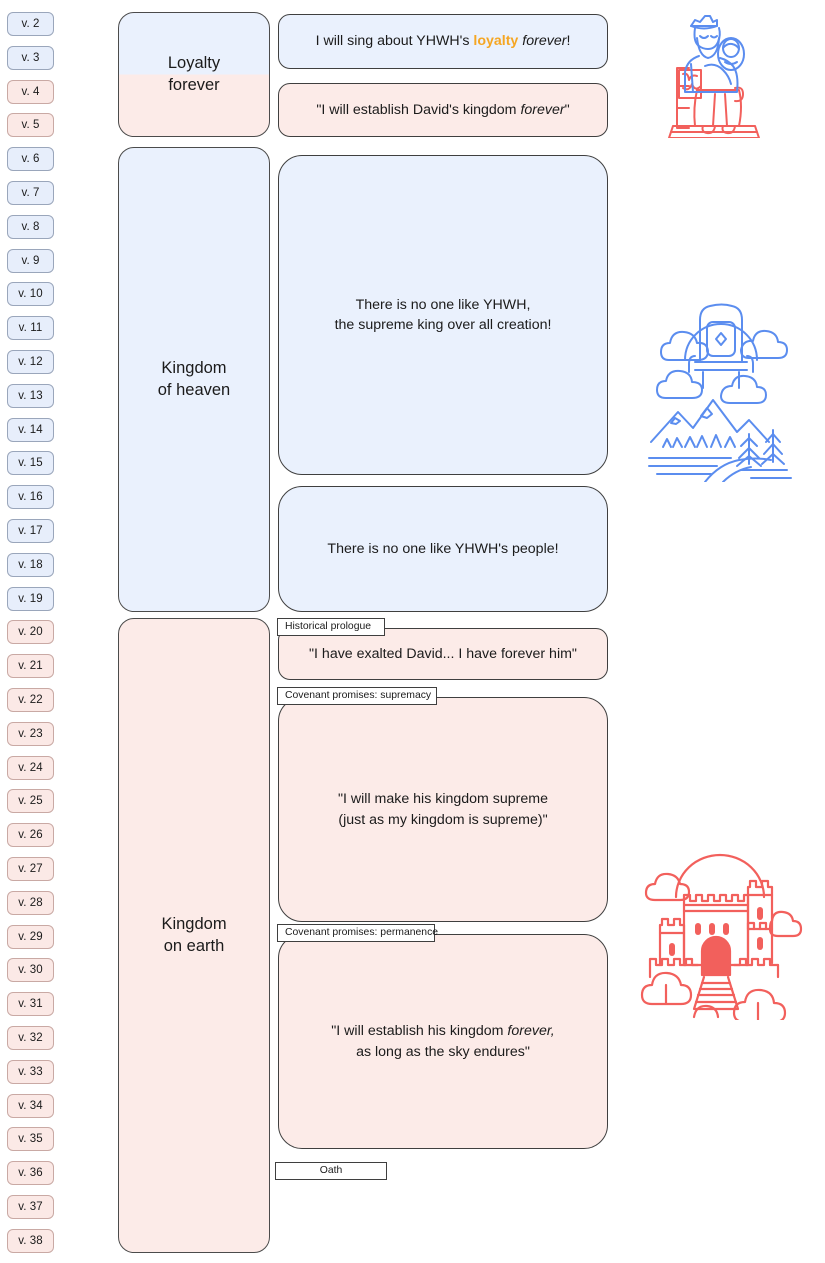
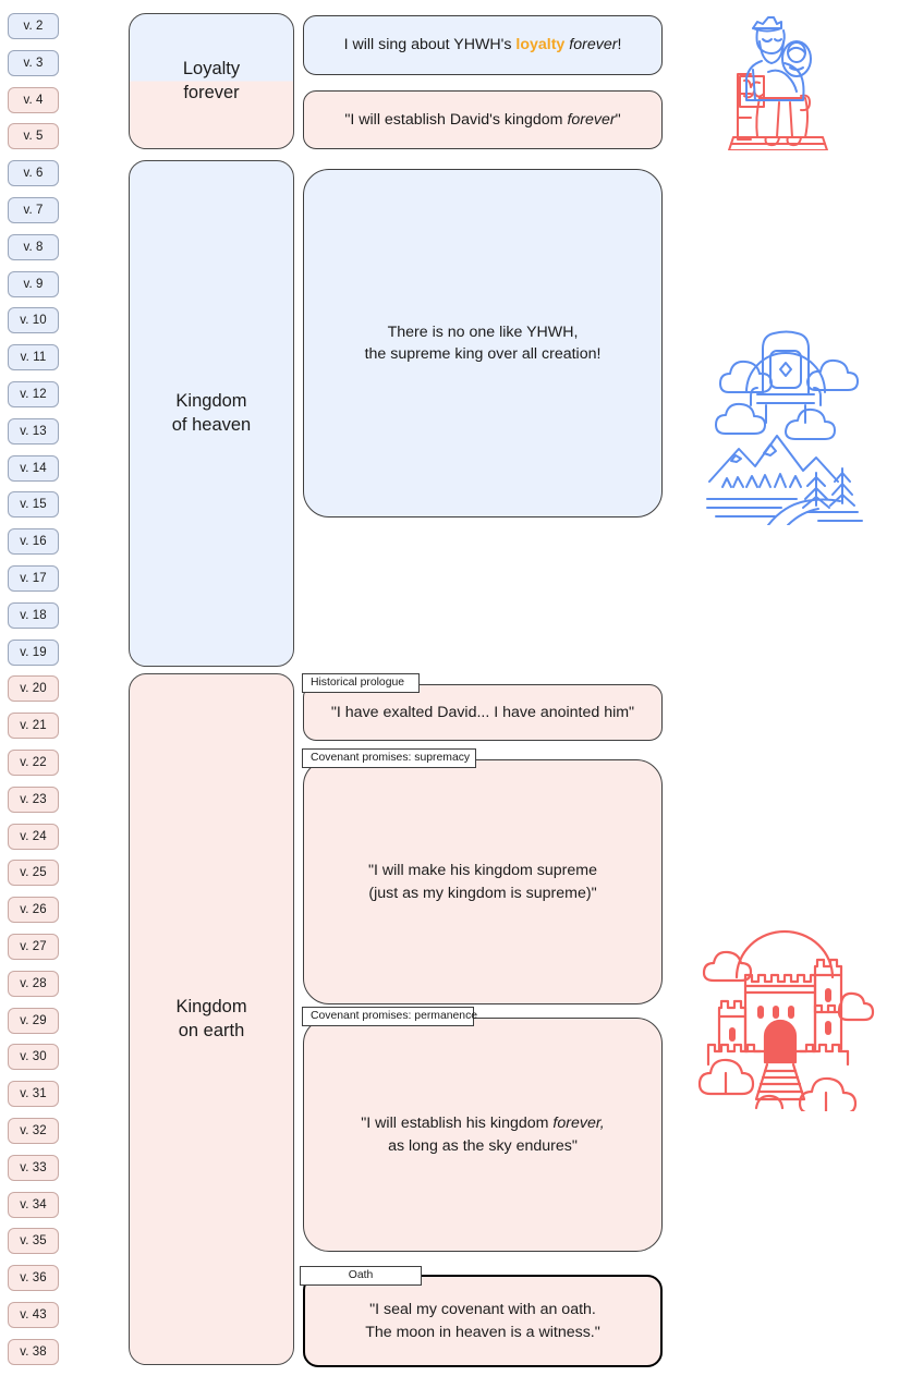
  v. 2
  v. 3
  v. 4
  v. 5
  v. 6
  v. 7
  v. 8
  v. 9
  v. 10
  v. 11
  v. 12
  v. 13
  v. 14
  v. 15
  v. 16
  v. 17
  v. 18
  v. 19
  v. 20
  v. 21
  v. 22
  v. 23
  v. 24
  v. 25
  v. 26
  v. 27
  v. 28
  v. 29
  v. 30
  v. 31
  v. 32
  v. 33
  v. 34
  v. 35
  v. 36
- v. 37
+ v. 43
  v. 38
  Loyalty
  forever
  Kingdom
  of heaven
  Kingdom
  on earth
  I will sing about YHWH's loyalty forever!
  "I will establish David's kingdom forever"
  There is no one like YHWH,
  the supreme king over all creation!
- There is no one like YHWH's people!
  Historical prologue
- "I have exalted David... I have forever him"
+ "I have exalted David... I have anointed him"
  Covenant promises: supremacy
  "I will make his kingdom supreme
  (just as my kingdom is supreme)"
  Covenant promises: permanence
  "I will establish his kingdom forever,
  as long as the sky endures"
  Oath
+ "I seal my covenant with an oath.
+ The moon in heaven is a witness."
